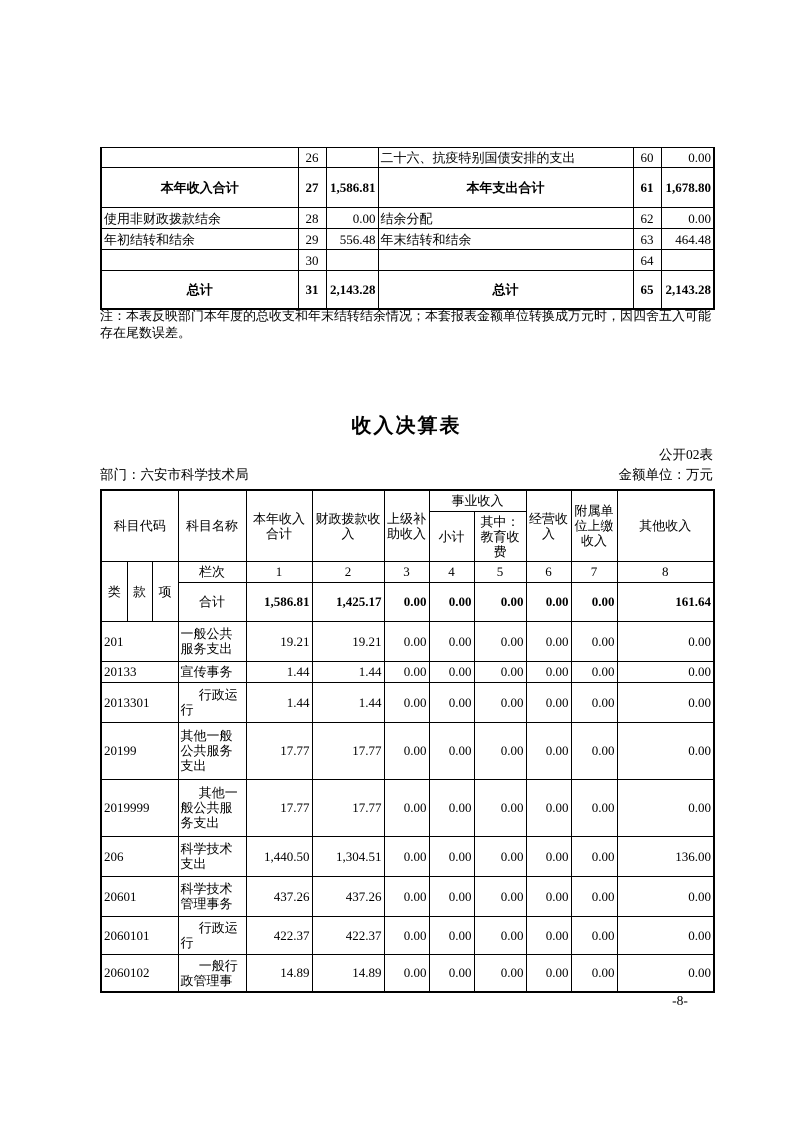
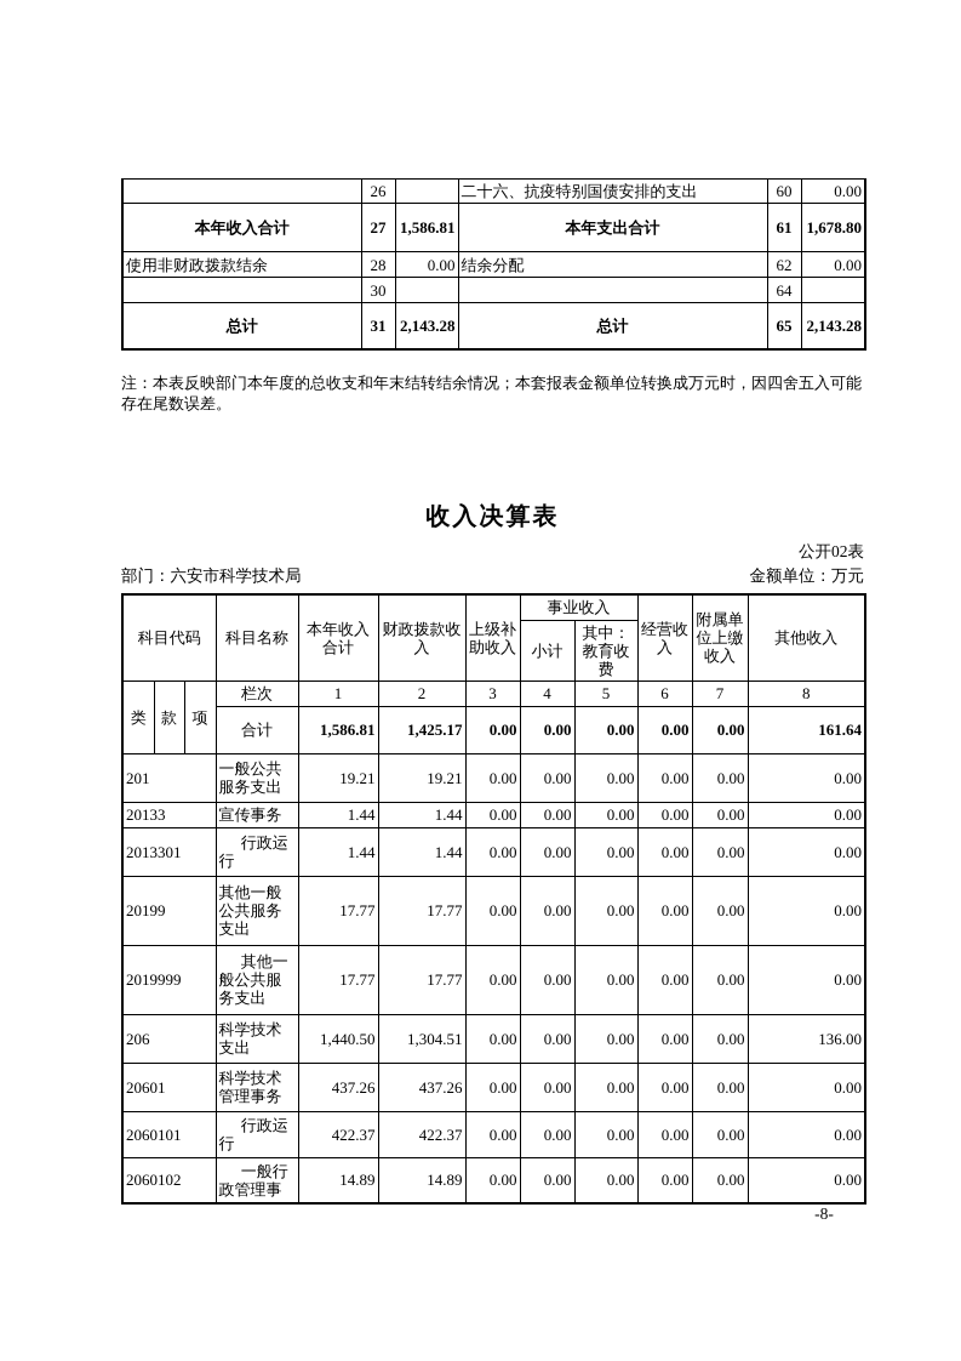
  	26		二十六、抗疫特别国债安排的支出	60	0.00
  本年收入合计	27	1,586.81	本年支出合计	61	1,678.80
  使用非财政拨款结余	28	0.00	结余分配	62	0.00
- 年初结转和结余	29	556.48	年末结转和结余	63	464.48
  	30			64
  总计	31	2,143.28	总计	65	2,143.28
  注：本表反映部门本年度的总收支和年末结转结余情况；本套报表金额单位转换成万元时，因四舍五入可能存在尾数误差。
  收入决算表
  公开02表
  部门：六安市科学技术局
  金额单位：万元
  科目代码	科目名称	本年收入合计	财政拨款收入	上级补助收入	事业收入	经营收入	附属单位上缴收入	其他收入
  小计	其中：教育收费
  类	款	项	栏次	1	2	3	4	5	6	7	8
  合计	1,586.81	1,425.17	0.00	0.00	0.00	0.00	0.00	161.64
  201	一般公共服务支出	19.21	19.21	0.00	0.00	0.00	0.00	0.00	0.00
  20133	宣传事务	1.44	1.44	0.00	0.00	0.00	0.00	0.00	0.00
  2013301	行政运行	1.44	1.44	0.00	0.00	0.00	0.00	0.00	0.00
  20199	其他一般公共服务支出	17.77	17.77	0.00	0.00	0.00	0.00	0.00	0.00
  2019999	其他一般公共服务支出	17.77	17.77	0.00	0.00	0.00	0.00	0.00	0.00
  206	科学技术支出	1,440.50	1,304.51	0.00	0.00	0.00	0.00	0.00	136.00
  20601	科学技术管理事务	437.26	437.26	0.00	0.00	0.00	0.00	0.00	0.00
  2060101	行政运行	422.37	422.37	0.00	0.00	0.00	0.00	0.00	0.00
  2060102	一般行政管理事	14.89	14.89	0.00	0.00	0.00	0.00	0.00	0.00
  -8-
